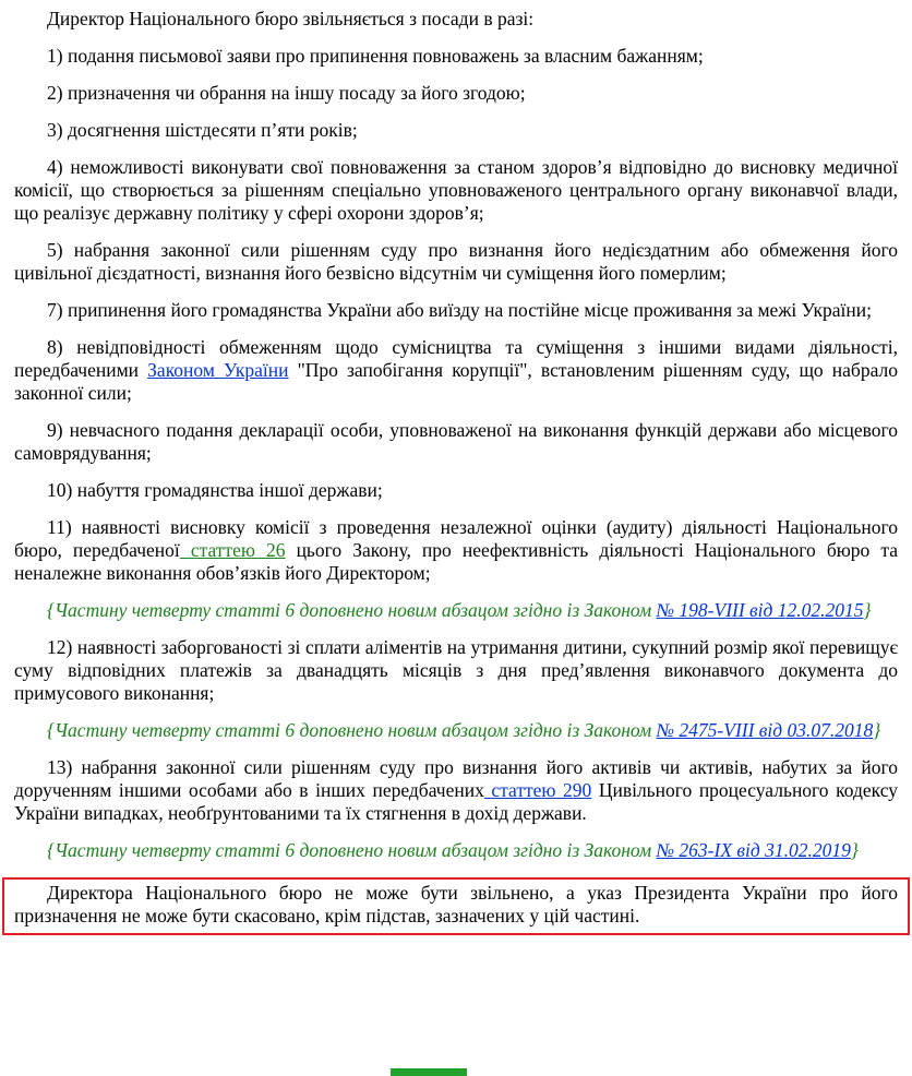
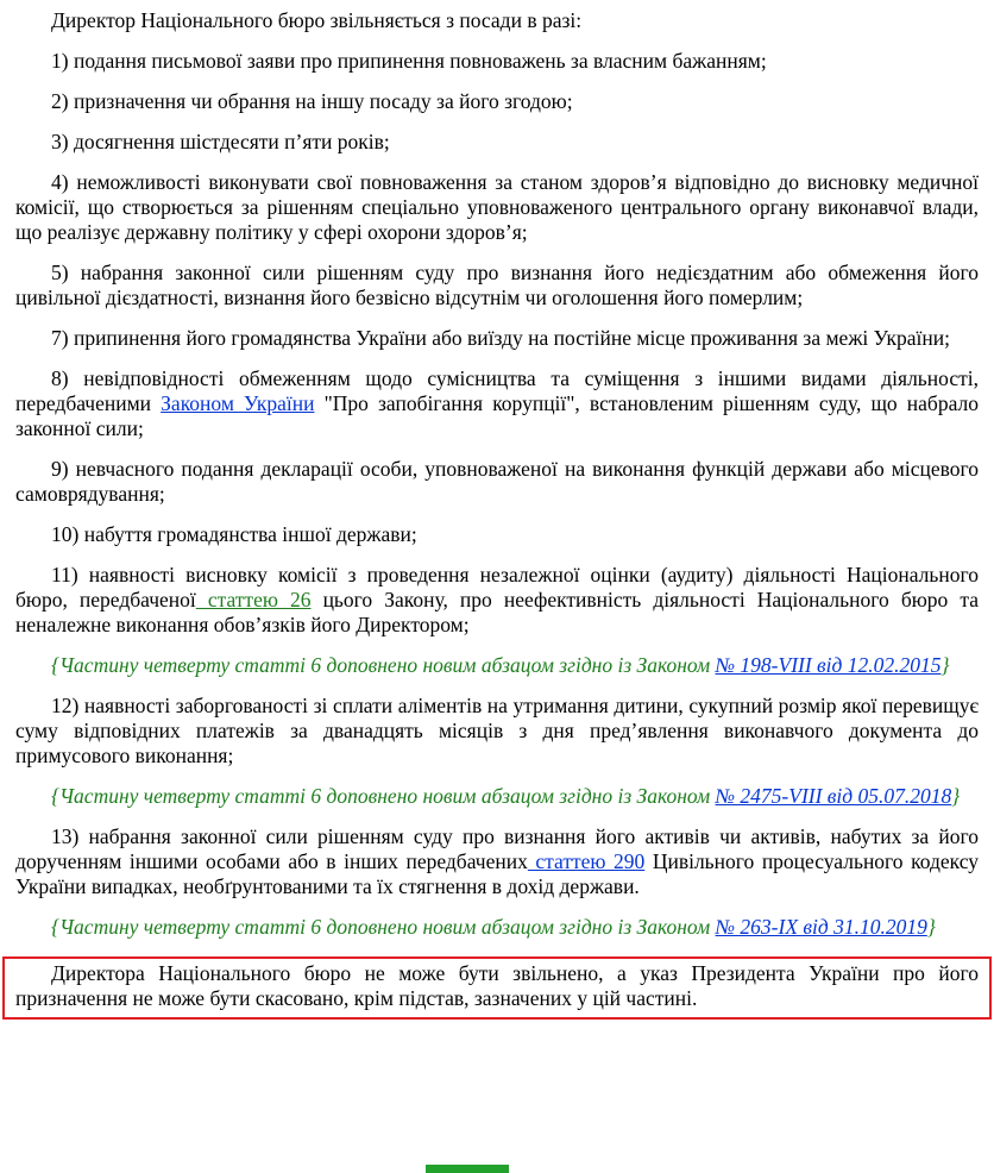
  Директор Національного бюро звільняється з посади в разі:
  1) подання письмової заяви про припинення повноважень за власним бажанням;
  2) призначення чи обрання на іншу посаду за його згодою;
  3) досягнення шістдесяти п’яти років;
  4) неможливості виконувати свої повноваження за станом здоров’я відповідно до висновку медичної комісії, що створюється за рішенням спеціально уповноваженого центрального органу виконавчої влади, що реалізує державну політику у сфері охорони здоров’я;
- 5) набрання законної сили рішенням суду про визнання його недієздатним або обмеження його цивільної дієздатності, визнання його безвісно відсутнім чи суміщення його померлим;
+ 5) набрання законної сили рішенням суду про визнання його недієздатним або обмеження його цивільної дієздатності, визнання його безвісно відсутнім чи оголошення його померлим;
  7) припинення його громадянства України або виїзду на постійне місце проживання за межі України;
  8) невідповідності обмеженням щодо сумісництва та суміщення з іншими видами діяльності, передбаченими Законом України "Про запобігання корупції", встановленим рішенням суду, що набрало законної сили;
  9) невчасного подання декларації особи, уповноваженої на виконання функцій держави або місцевого самоврядування;
  10) набуття громадянства іншої держави;
  11) наявності висновку комісії з проведення незалежної оцінки (аудиту) діяльності Національного бюро, передбаченої статтею 26 цього Закону, про неефективність діяльності Національного бюро та неналежне виконання обов’язків його Директором;
  {Частину четверту статті 6 доповнено новим абзацом згідно із Законом № 198-VIII від 12.02.2015}
  12) наявності заборгованості зі сплати аліментів на утримання дитини, сукупний розмір якої перевищує суму відповідних платежів за дванадцять місяців з дня пред’явлення виконавчого документа до примусового виконання;
- {Частину четверту статті 6 доповнено новим абзацом згідно із Законом № 2475-VIII від 03.07.2018}
+ {Частину четверту статті 6 доповнено новим абзацом згідно із Законом № 2475-VIII від 05.07.2018}
  13) набрання законної сили рішенням суду про визнання його активів чи активів, набутих за його дорученням іншими особами або в інших передбачених статтею 290 Цивільного процесуального кодексу України випадках, необґрунтованими та їх стягнення в дохід держави.
- {Частину четверту статті 6 доповнено новим абзацом згідно із Законом № 263-IX від 31.02.2019}
+ {Частину четверту статті 6 доповнено новим абзацом згідно із Законом № 263-IX від 31.10.2019}
  Директора Національного бюро не може бути звільнено, а указ Президента України про його призначення не може бути скасовано, крім підстав, зазначених у цій частині.
